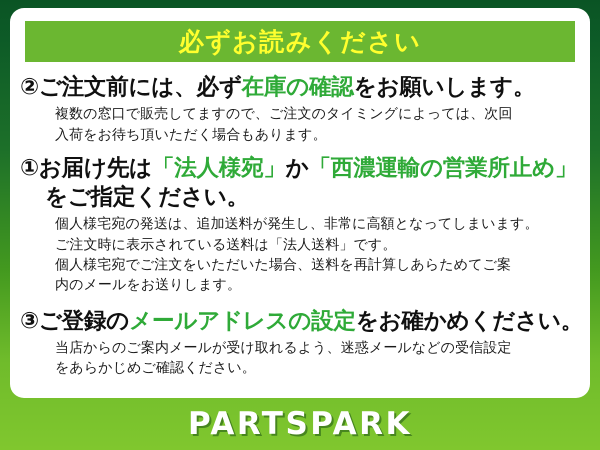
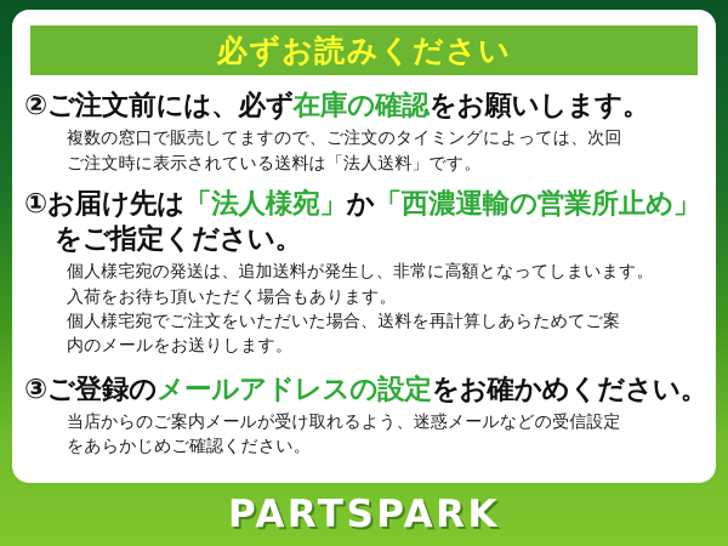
  必ずお読みください
  ②ご注文前には、必ず在庫の確認をお願いします。
  複数の窓口で販売してますので、ご注文のタイミングによっては、次回
- 入荷をお待ち頂いただく場合もあります。
+ ご注文時に表示されている送料は「法人送料」です。
  ①お届け先は「法人様宛」か「西濃運輸の営業所止め」
  をご指定ください。
  個人様宅宛の発送は、追加送料が発生し、非常に高額となってしまいます。
- ご注文時に表示されている送料は「法人送料」です。
+ 入荷をお待ち頂いただく場合もあります。
  個人様宅宛でご注文をいただいた場合、送料を再計算しあらためてご案
  内のメールをお送りします。
  ③ご登録のメールアドレスの設定をお確かめください。
  当店からのご案内メールが受け取れるよう、迷惑メールなどの受信設定
  をあらかじめご確認ください。
  PARTSPARK
